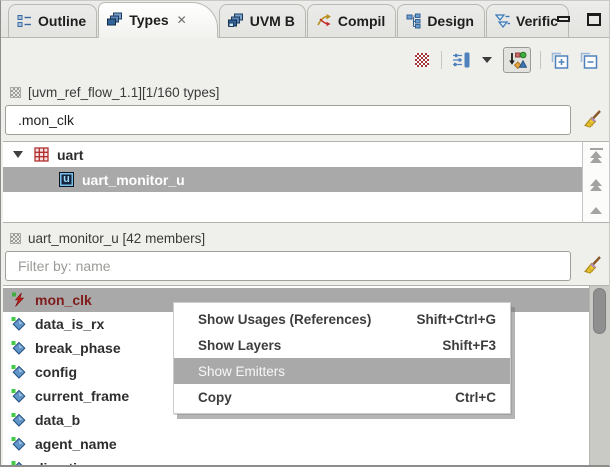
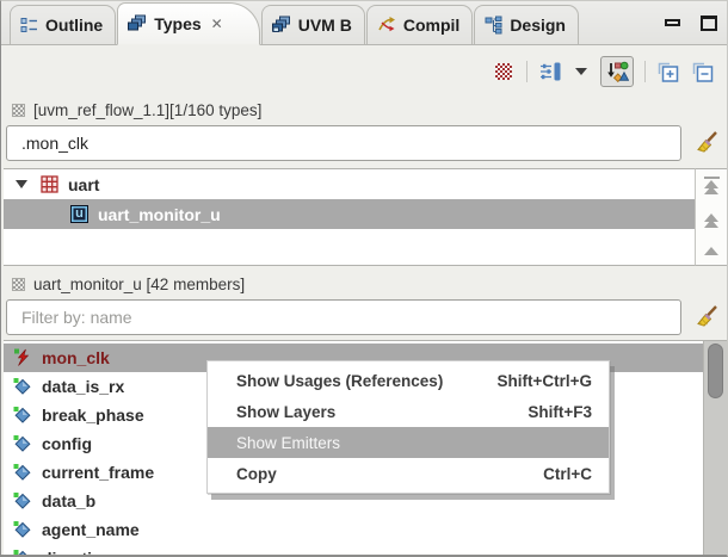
  Outline
  Types
  ✕
  UVM B
  Compil
  Design
- Verific
  [uvm_ref_flow_1.1][1/160 types]
  .mon_clk
  uart
  u
  uart_monitor_u
  uart_monitor_u [42 members]
  Filter by: name
  mon_clk
  data_is_rx
  break_phase
  config
  current_frame
  data_b
  agent_name
  Show Usages (References)
  Shift+Ctrl+G
  Show Layers
  Shift+F3
  Show Emitters
  Copy
  Ctrl+C
